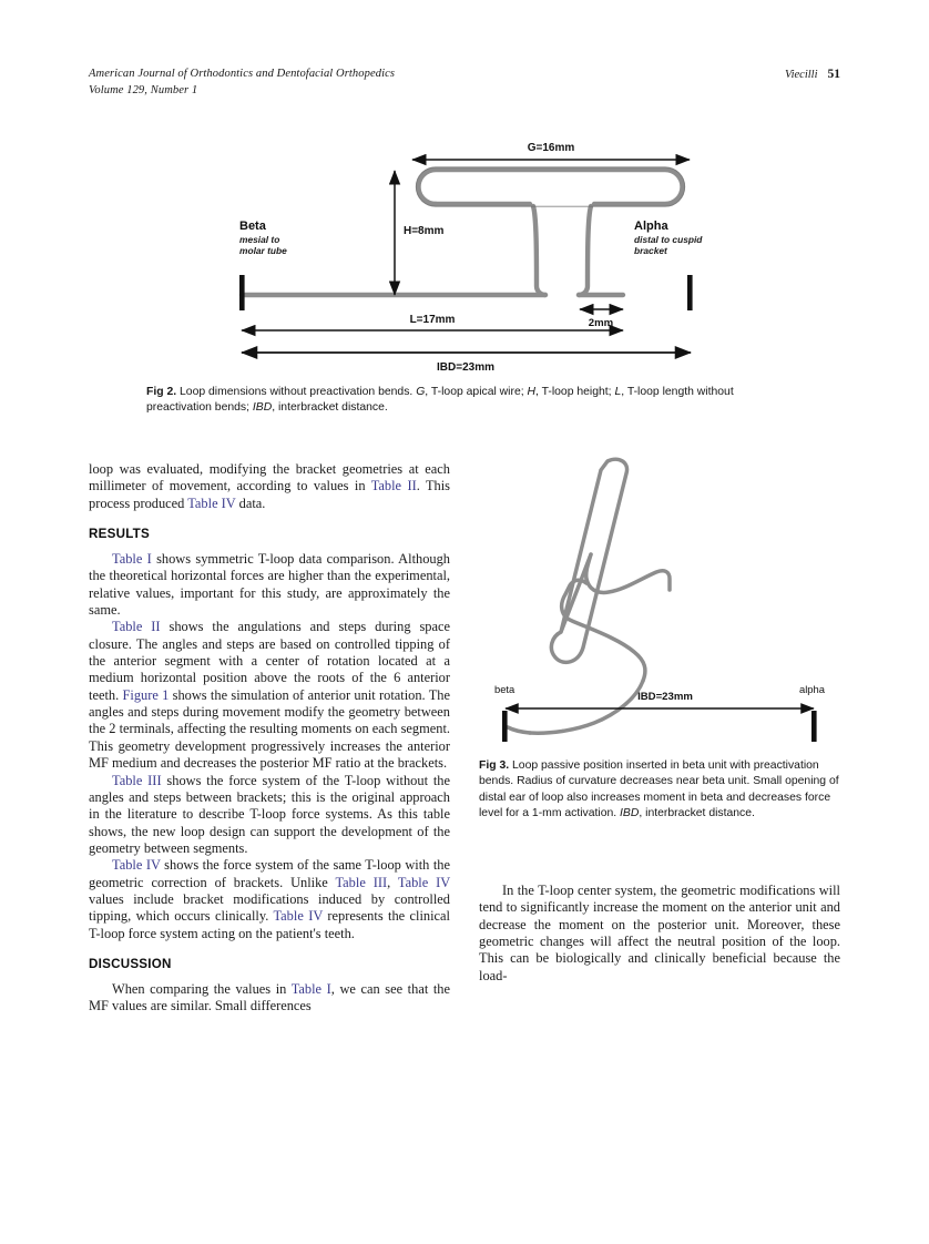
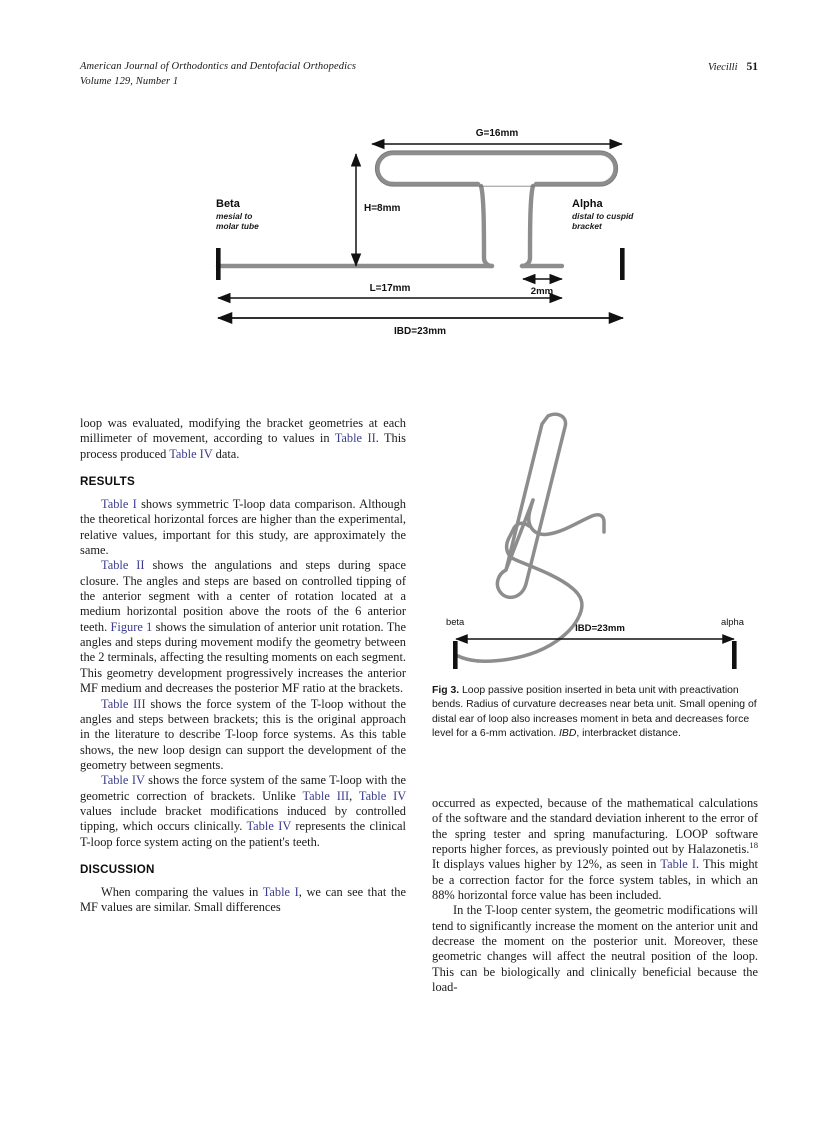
  American Journal of Orthodontics and Dentofacial Orthopedics
  Volume 129, Number 1
  Viecilli 51
  G=16mm
  H=8mm
  Beta
  mesial to
  molar tube
  Alpha
  distal to cuspid
  bracket
  2mm
  L=17mm
  IBD=23mm
- Fig 2. Loop dimensions without preactivation bends. G, T-loop apical wire; H, T-loop height; L, T-loop length without preactivation bends; IBD, interbracket distance.
  loop was evaluated, modifying the bracket geometries at each millimeter of movement, according to values in Table II. This process produced Table IV data.
  RESULTS
  Table I shows symmetric T-loop data comparison. Although the theoretical horizontal forces are higher than the experimental, relative values, important for this study, are approximately the same.
  Table II shows the angulations and steps during space closure. The angles and steps are based on controlled tipping of the anterior segment with a center of rotation located at a medium horizontal position above the roots of the 6 anterior teeth. Figure 1 shows the simulation of anterior unit rotation. The angles and steps during movement modify the geometry between the 2 terminals, affecting the resulting moments on each segment. This geometry development progressively increases the anterior MF medium and decreases the posterior MF ratio at the brackets.
  Table III shows the force system of the T-loop without the angles and steps between brackets; this is the original approach in the literature to describe T-loop force systems. As this table shows, the new loop design can support the development of the geometry between segments.
  Table IV shows the force system of the same T-loop with the geometric correction of brackets. Unlike Table III, Table IV values include bracket modifications induced by controlled tipping, which occurs clinically. Table IV represents the clinical T-loop force system acting on the patient's teeth.
  DISCUSSION
  When comparing the values in Table I, we can see that the MF values are similar. Small differences
  beta
  alpha
  IBD=23mm
- Fig 3. Loop passive position inserted in beta unit with preactivation bends. Radius of curvature decreases near beta unit. Small opening of distal ear of loop also increases moment in beta and decreases force level for a 1-mm activation. IBD, interbracket distance.
+ Fig 3. Loop passive position inserted in beta unit with preactivation bends. Radius of curvature decreases near beta unit. Small opening of distal ear of loop also increases moment in beta and decreases force level for a 6-mm activation. IBD, interbracket distance.
+ occurred as expected, because of the mathematical calculations of the software and the standard deviation inherent to the error of the spring tester and spring manufacturing. LOOP software reports higher forces, as previously pointed out by Halazonetis.18 It displays values higher by 12%, as seen in Table I. This might be a correction factor for the force system tables, in which an 88% horizontal force value has been included.
  In the T-loop center system, the geometric modifications will tend to significantly increase the moment on the anterior unit and decrease the moment on the posterior unit. Moreover, these geometric changes will affect the neutral position of the loop. This can be biologically and clinically beneficial because the load-
